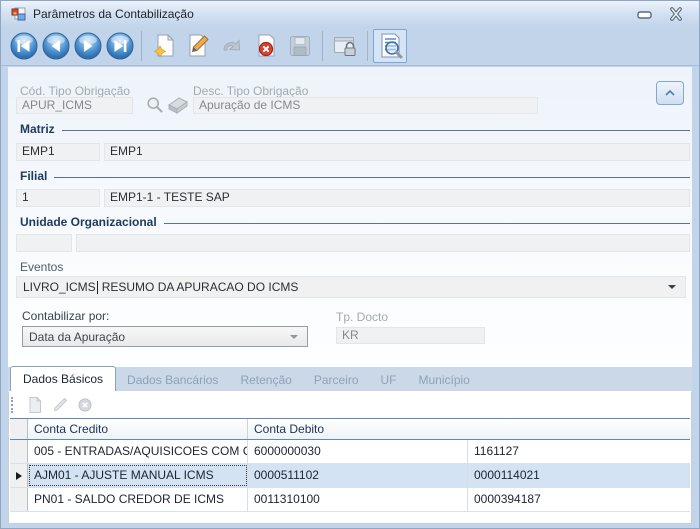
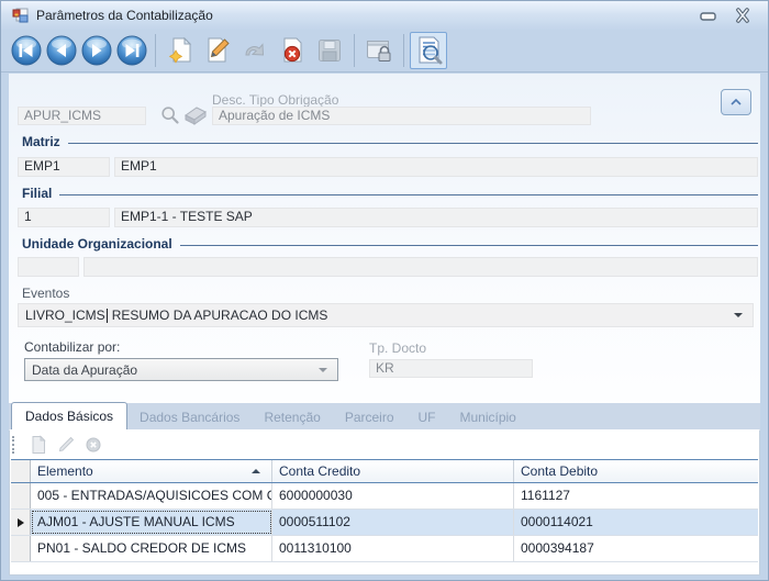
  Parâmetros da Contabilização
- Cód. Tipo Obrigação
  APUR_ICMS
  Desc. Tipo Obrigação
  Apuração de ICMS
  Matriz
  EMP1
  EMP1
  Filial
  1
  EMP1-1 - TESTE SAP
  Unidade Organizacional
  Eventos
  LIVRO_ICMS
  RESUMO DA APURACAO DO ICMS
  Contabilizar por:
  Data da Apuração
  Tp. Docto
  KR
  Dados Básicos
  Dados Bancários
  Retenção
  Parceiro
  UF
  Município
+ Elemento
  Conta Credito
  Conta Debito
  005 - ENTRADAS/AQUISICOES COM C
  6000000030
  1161127
  AJM01 - AJUSTE MANUAL ICMS
  0000511102
  0000114021
  PN01 - SALDO CREDOR DE ICMS
  0011310100
  0000394187
